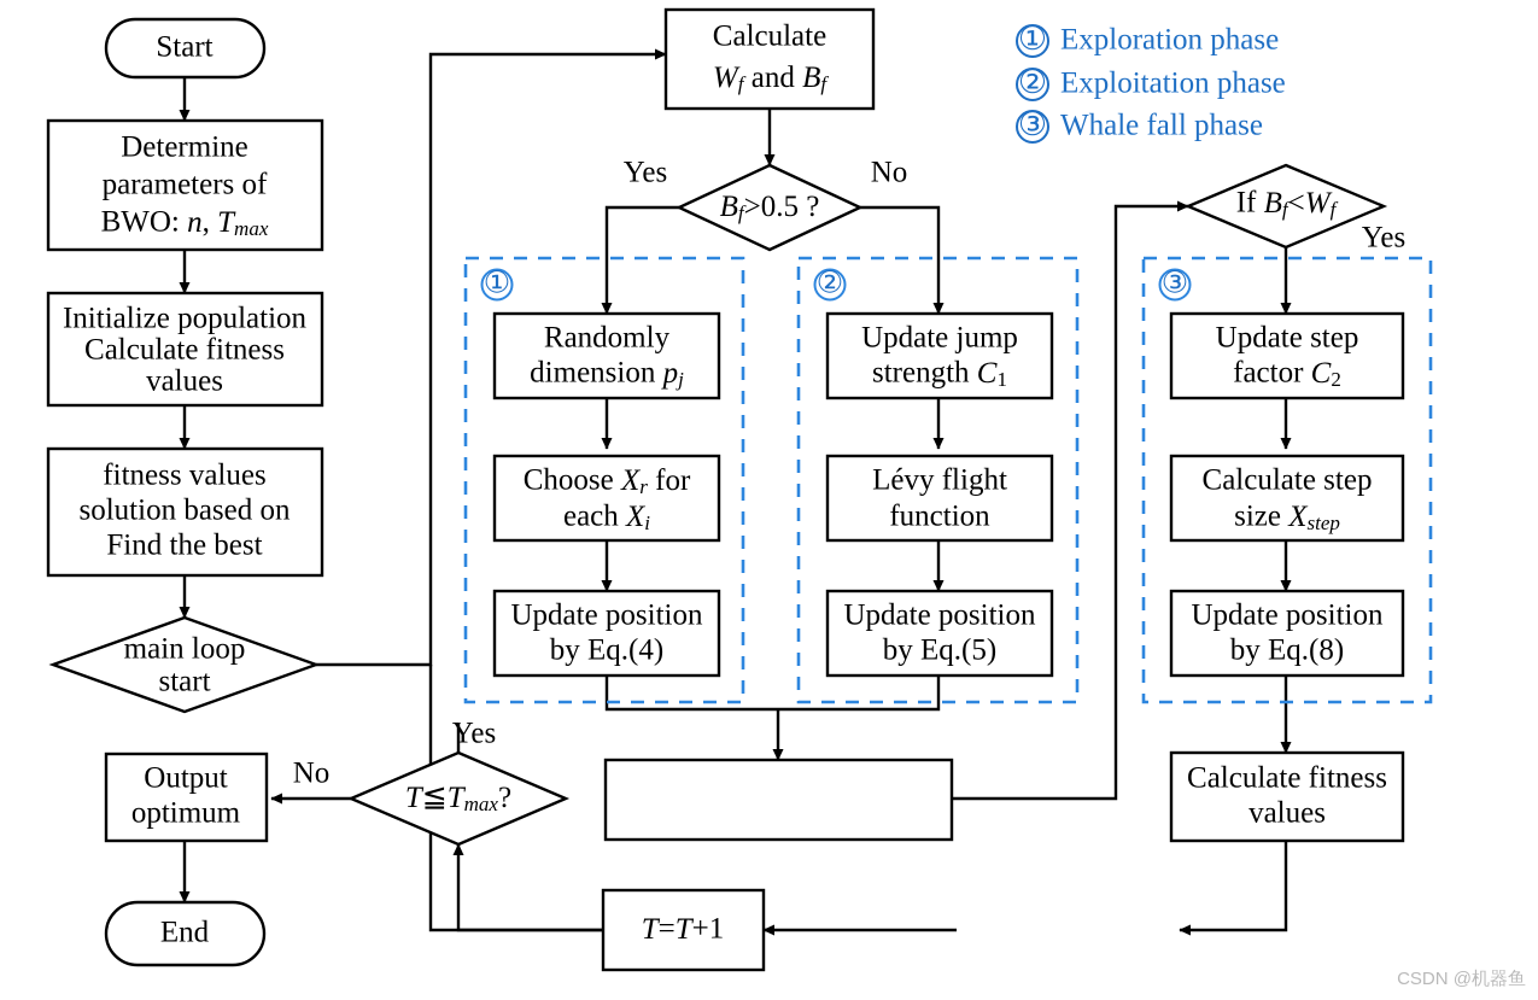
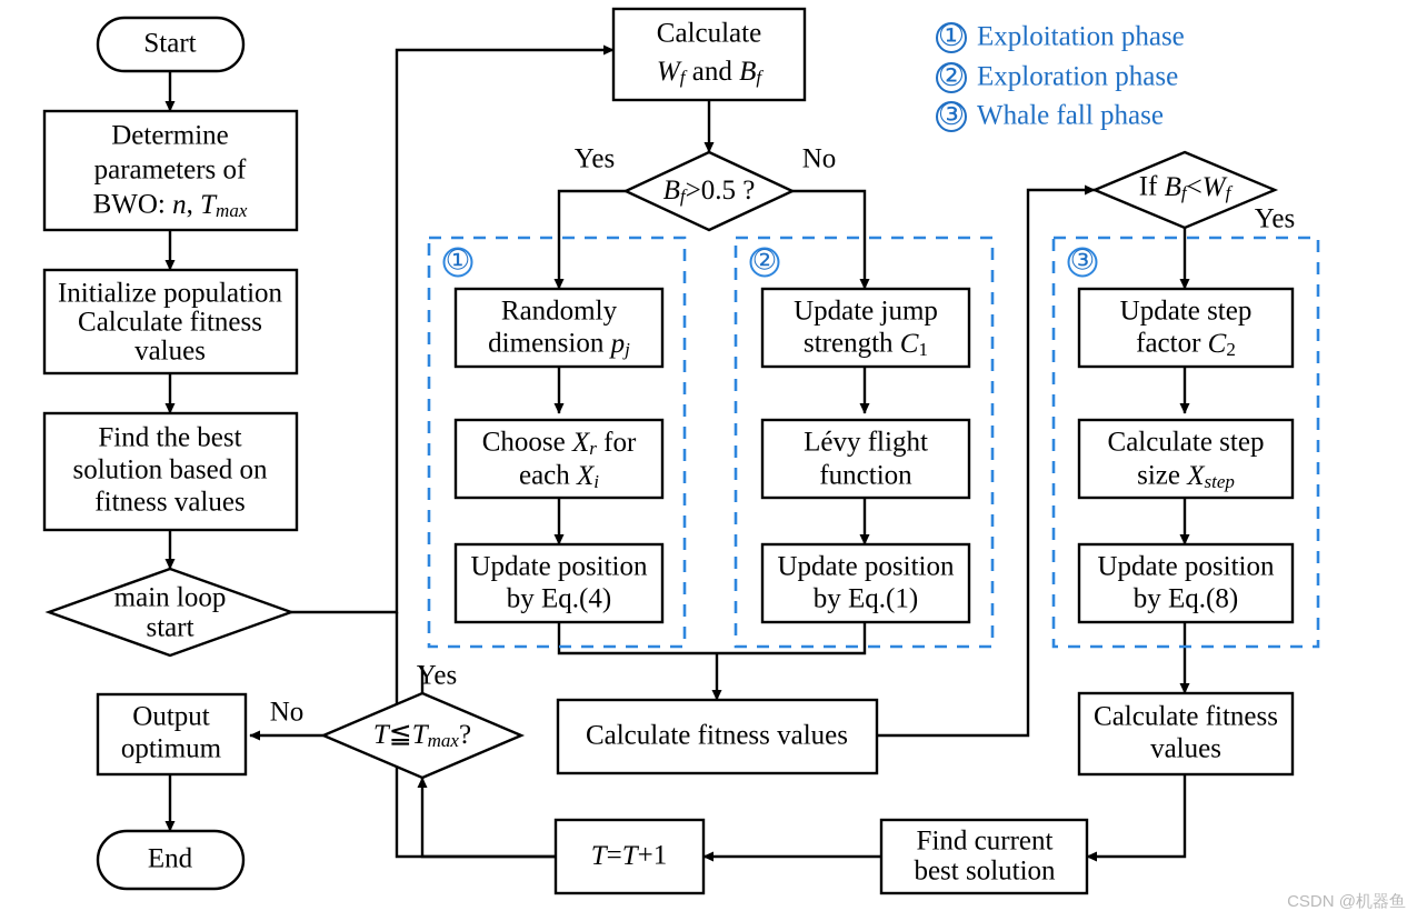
  ①
  ②
  ③
  Start
  Determine
  parameters of
  BWO: n, Tmax
  Initialize population
  Calculate fitness
  values
- fitness values
+ Find the best
  solution based on
- Find the best
+ fitness values
  main loop
  start
  Output
  optimum
  End
  T≦Tmax?
  Calculate
  Wf and Bf
  Bf>0.5 ?
  If Bf<Wf
  Randomly
  dimension pj
  Choose Xr for
  each Xi
  Update position
  by Eq.(4)
  Update jump
  strength C1
  Lévy flight
  function
  Update position
- by Eq.(5)
+ by Eq.(1)
  Update step
  factor C2
  Calculate step
  size Xstep
  Update position
  by Eq.(8)
+ Calculate fitness values
  Calculate fitness
  values
+ Find current
+ best solution
  T=T+1
  Yes
  No
  Yes
  Yes
  No
  ①
- Exploration phase
+ Exploitation phase
  ②
- Exploitation phase
+ Exploration phase
  ③
  Whale fall phase
  CSDN @机器鱼
